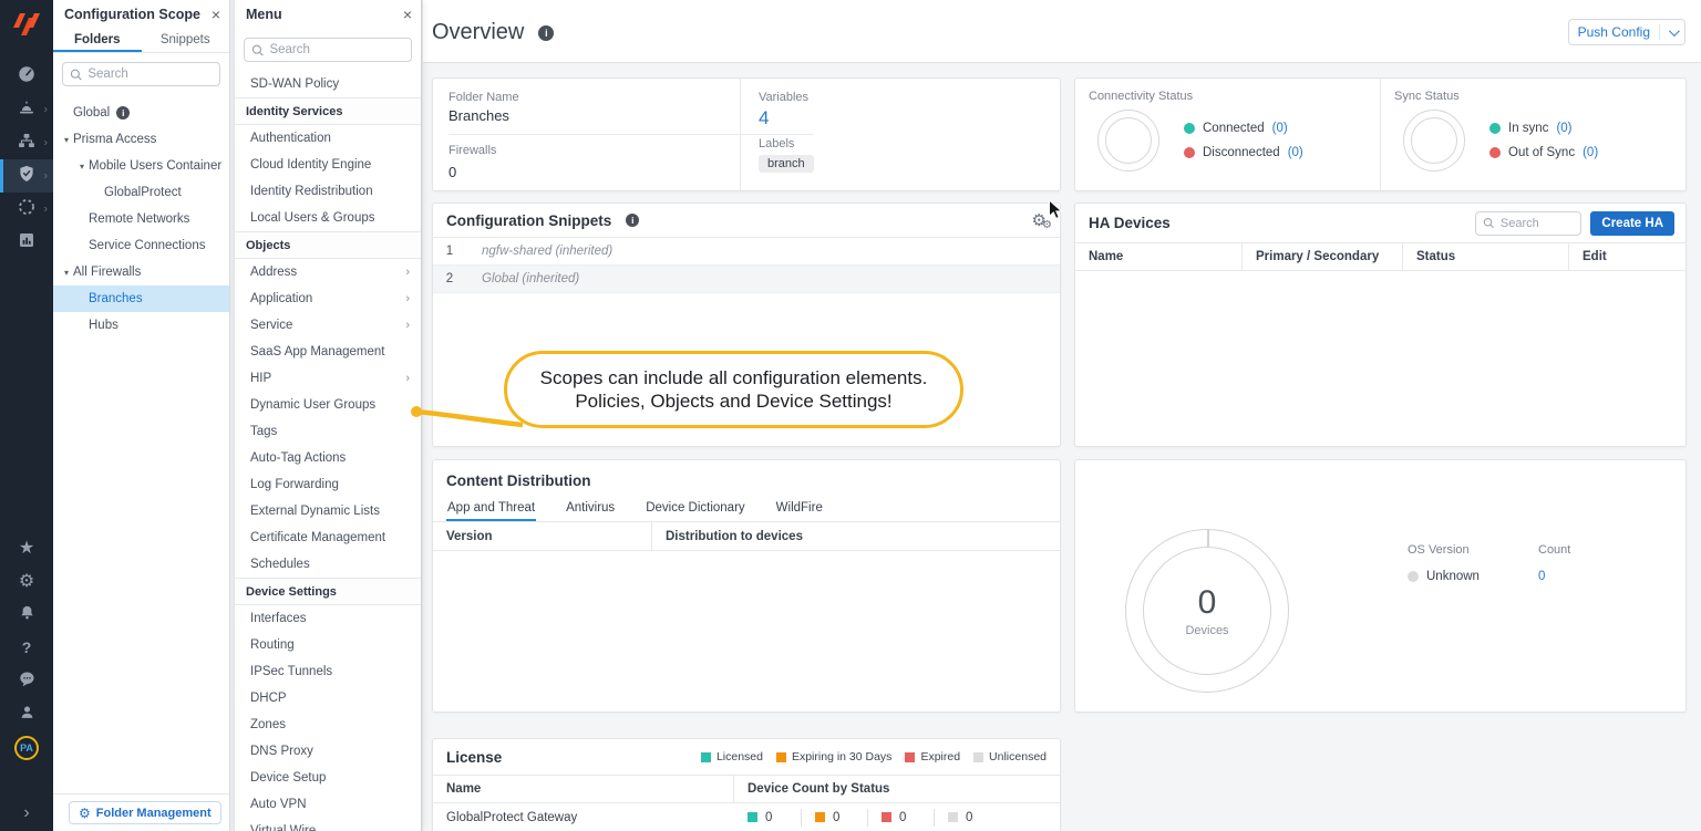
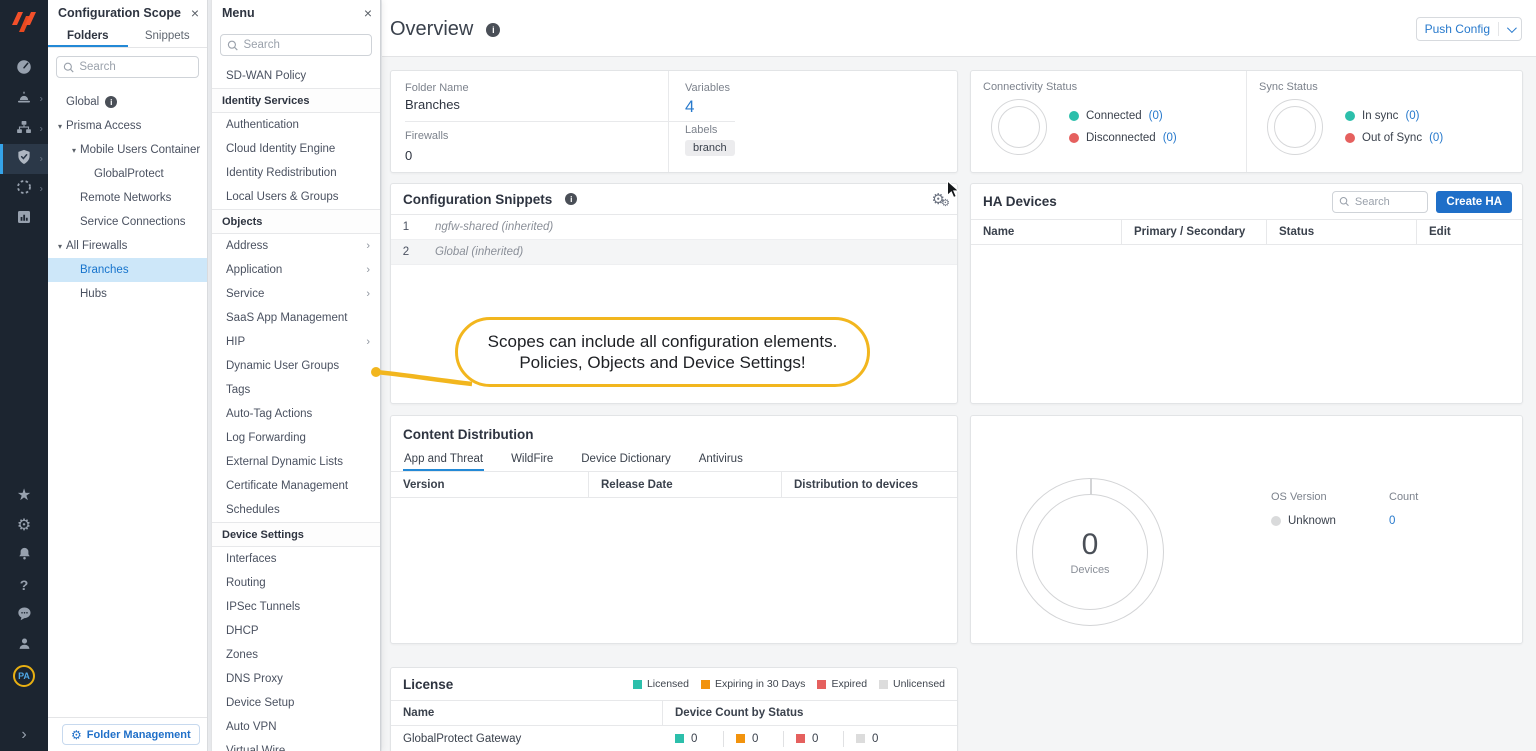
  ›
  ›
  ›
  ›
  ★
  ⚙
  ?
  PA
  ›
  Configuration Scope
  ×
  Folders
  Snippets
  Search
  Global
  i
  ▾
  Prisma Access
  ▾
  Mobile Users Container
  GlobalProtect
  Remote Networks
  Service Connections
  ▾
  All Firewalls
  Branches
  Hubs
  ⚙
  Folder Management
  Menu
  ×
  Search
  SD-WAN Policy
  Identity Services
  Authentication
  Cloud Identity Engine
  Identity Redistribution
  Local Users & Groups
  Objects
  Address
  ›
  Application
  ›
  Service
  ›
  SaaS App Management
  HIP
  ›
  Dynamic User Groups
  Tags
  Auto-Tag Actions
  Log Forwarding
  External Dynamic Lists
  Certificate Management
  Schedules
  Device Settings
  Interfaces
  Routing
  IPSec Tunnels
  DHCP
  Zones
  DNS Proxy
  Device Setup
  Auto VPN
  Overview
  i
  Push Config
  Folder Name
  Branches
  Firewalls
  0
  Variables
  4
  Labels
  branch
  Connectivity Status
  Connected
  (0)
  Disconnected
  (0)
  Sync Status
  In sync
  (0)
  Out of Sync
  (0)
  Configuration Snippets
  i
  ⚙
  ⚙
  1
  ngfw-shared (inherited)
  2
  Global (inherited)
  HA Devices
  Search
  Create HA
  Name
  Primary / Secondary
  Status
  Edit
  Content Distribution
  App and Threat
- Antivirus
+ WildFire
  Device Dictionary
- WildFire
+ Antivirus
  Version
+ Release Date
  Distribution to devices
  0
  Devices
  OS Version
  Count
  Unknown
  0
  License
  Licensed
  Expiring in 30 Days
  Expired
  Unlicensed
  Name
  Device Count by Status
  GlobalProtect Gateway
  0
  0
  0
  0
  Scopes can include all configuration elements.
  Policies, Objects and Device Settings!
